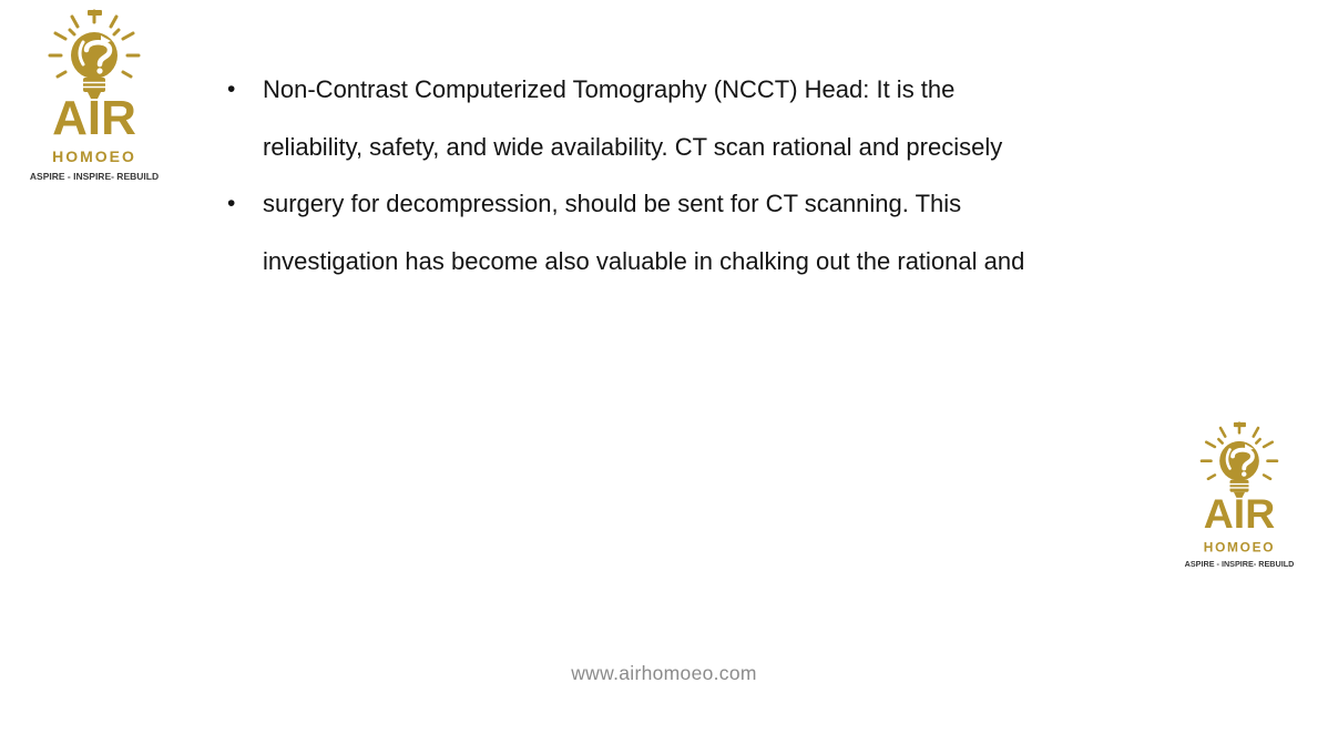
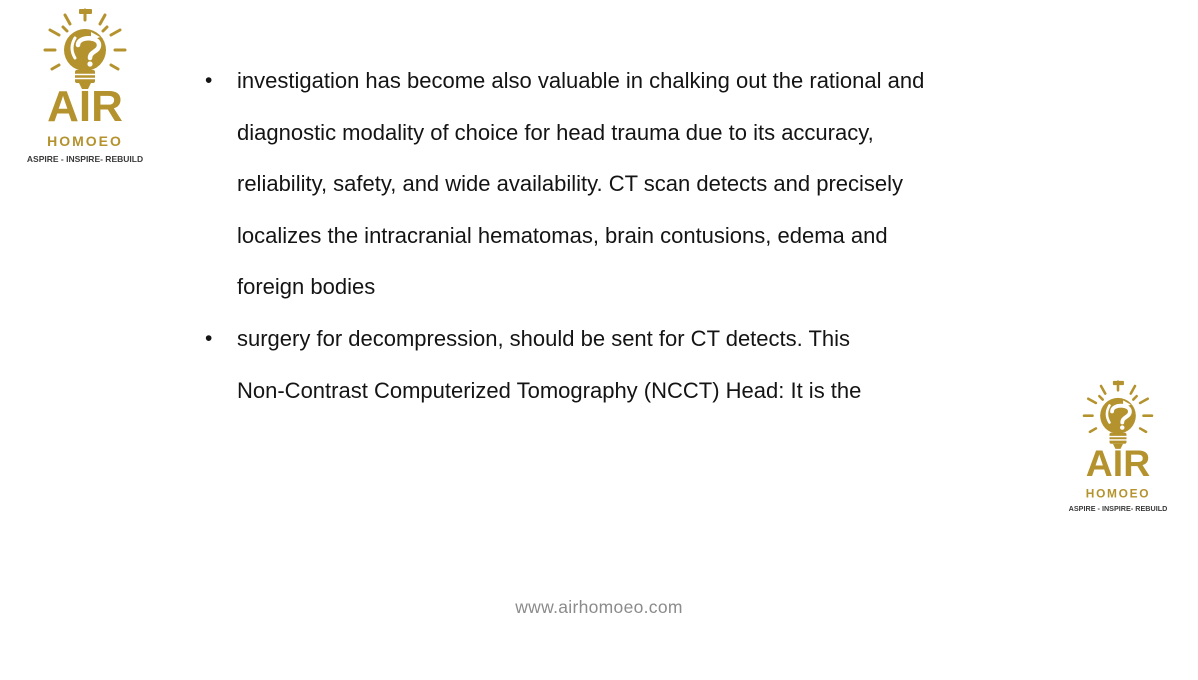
  AIR
  HOMOEO
  ASPIRE - INSPIRE- REBUILD
  •
- Non-Contrast Computerized Tomography (NCCT) Head: It is the
+ investigation has become also valuable in chalking out the rational and
+ diagnostic modality of choice for head trauma due to its accuracy,
- reliability, safety, and wide availability. CT scan rational and precisely
+ reliability, safety, and wide availability. CT scan detects and precisely
+ localizes the intracranial hematomas, brain contusions, edema and
+ foreign bodies
  •
- surgery for decompression, should be sent for CT scanning. This
+ surgery for decompression, should be sent for CT detects. This
- investigation has become also valuable in chalking out the rational and
+ Non-Contrast Computerized Tomography (NCCT) Head: It is the
  AIR
  HOMOEO
  ASPIRE - INSPIRE- REBUILD
  www.airhomoeo.com
